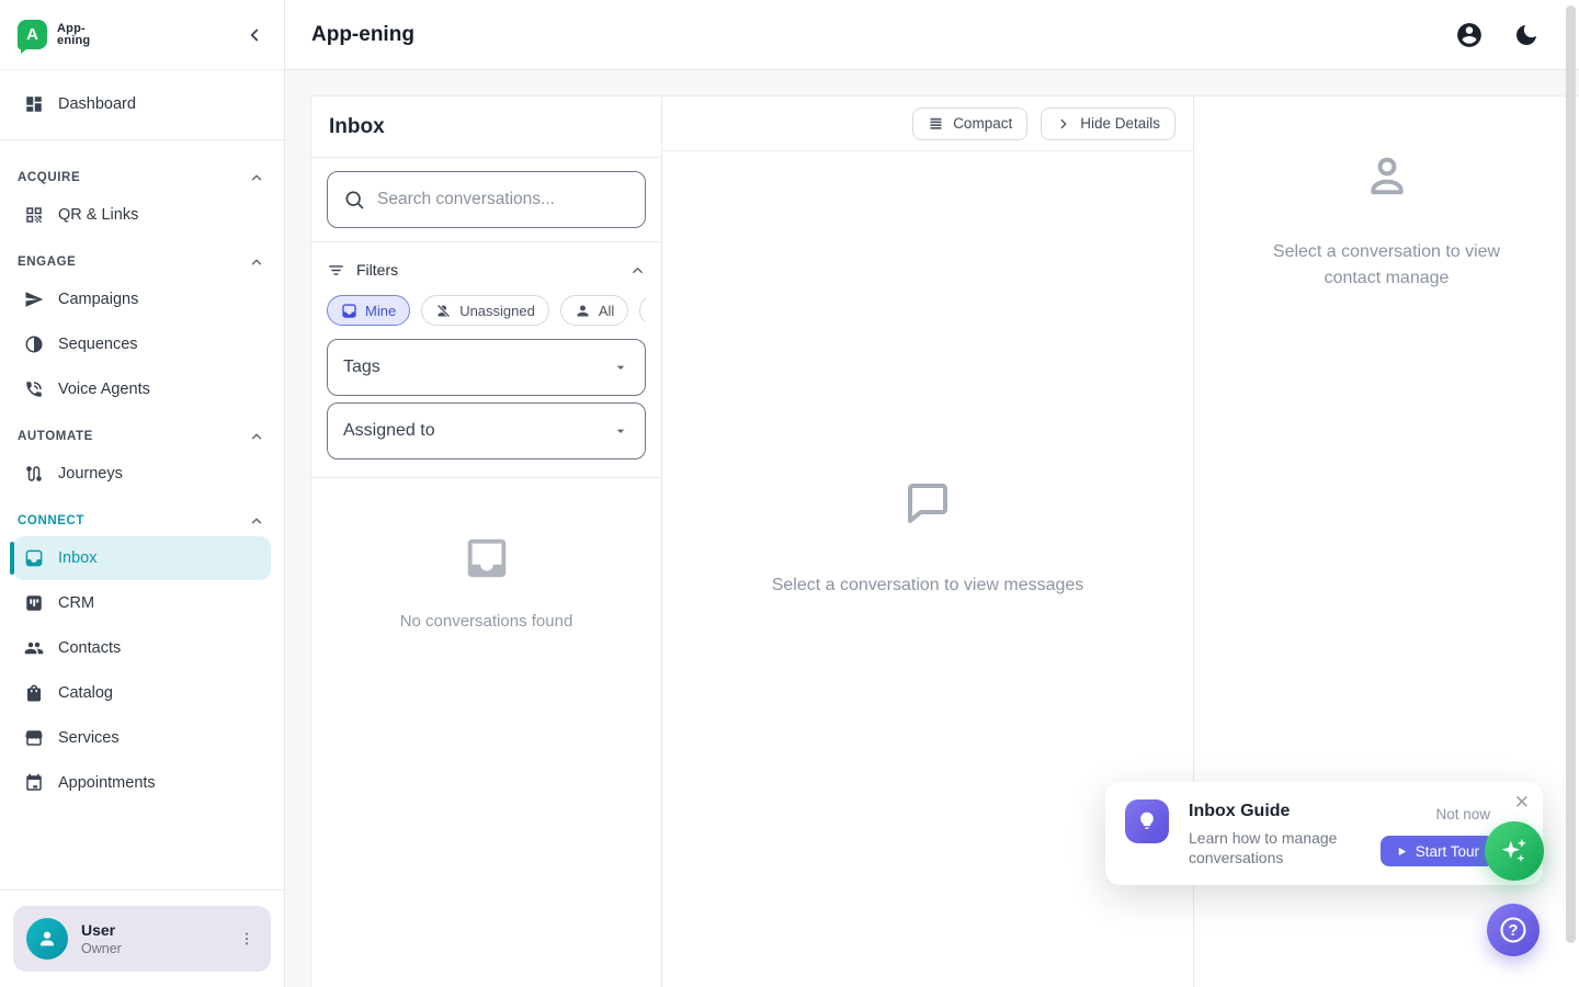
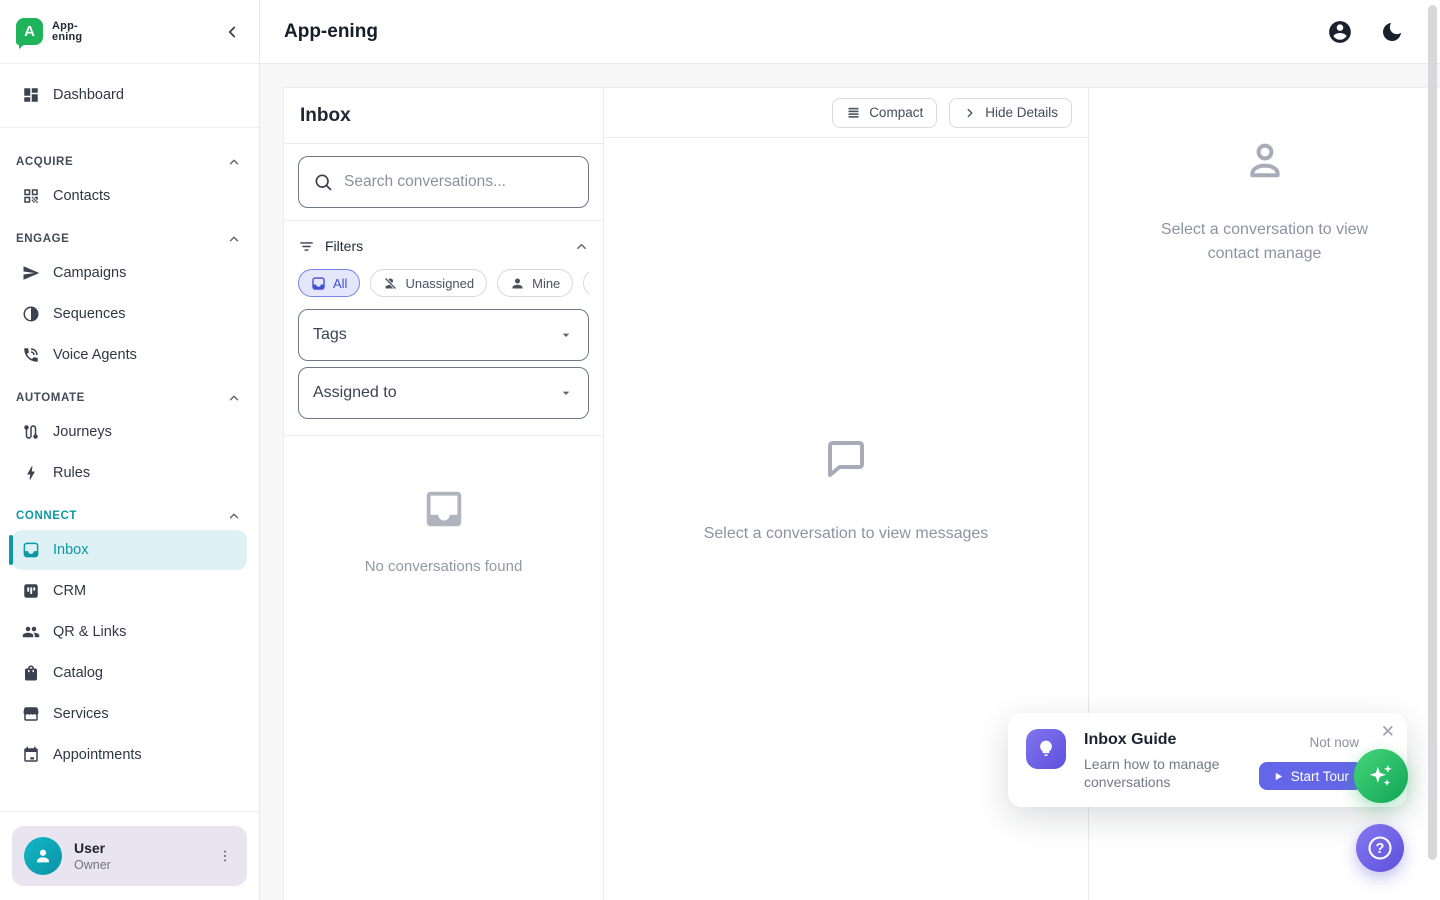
  A
  App-
  ening
  Dashboard
  ACQUIRE
- QR & Links
+ Contacts
  ENGAGE
  Campaigns
  Sequences
  Voice Agents
  AUTOMATE
  Journeys
+ Rules
  CONNECT
  Inbox
  CRM
- Contacts
+ QR & Links
  Catalog
  Services
  Appointments
  User
  Owner
  App-ening
  Inbox
  Search conversations...
  Filters
- Mine
+ All
  Unassigned
- All
+ Mine
  Tags
  Assigned to
  No conversations found
  Compact
  Hide Details
  Select a conversation to view messages
  Select a conversation to view contact manage
  Inbox Guide
  Learn how to manage conversations
  Not now
  Start Tour
  ✕
  ?
